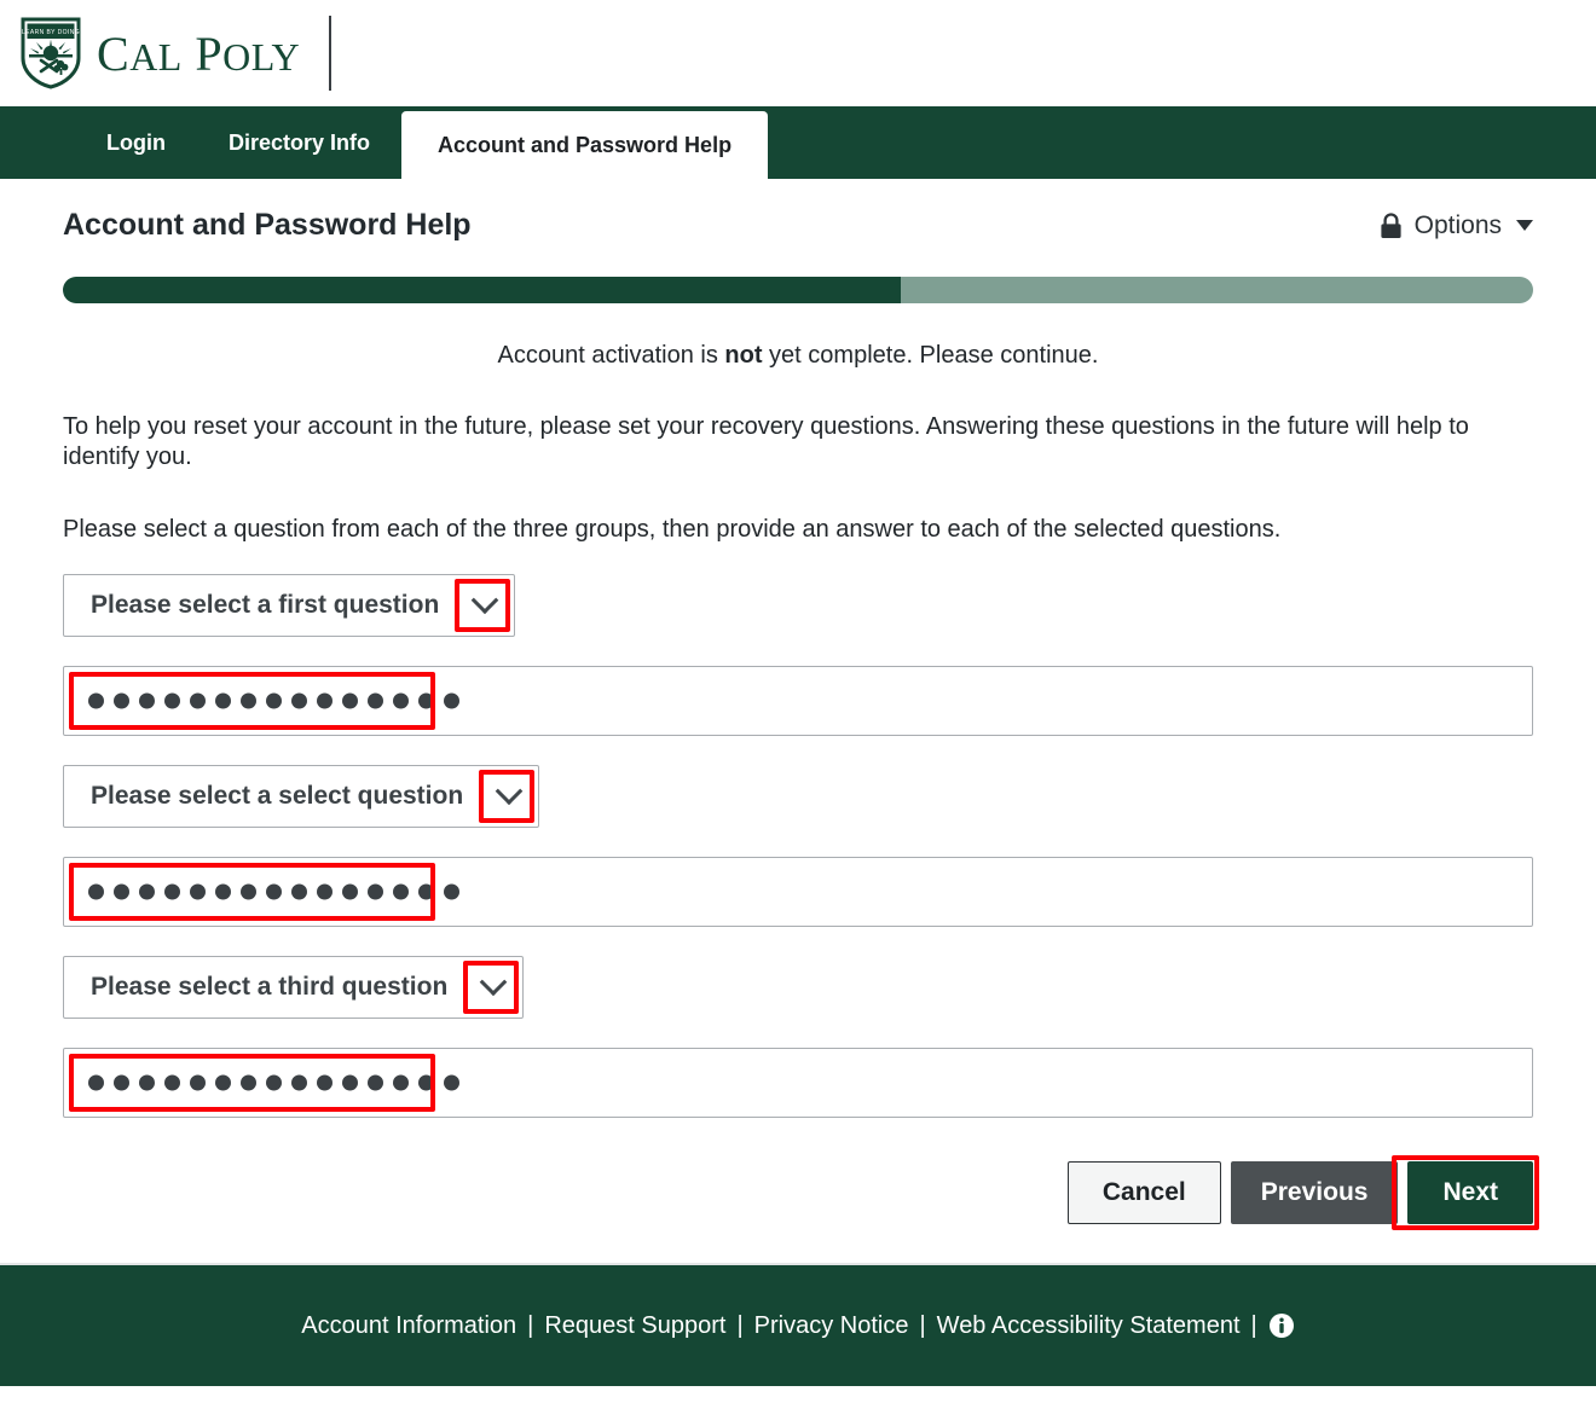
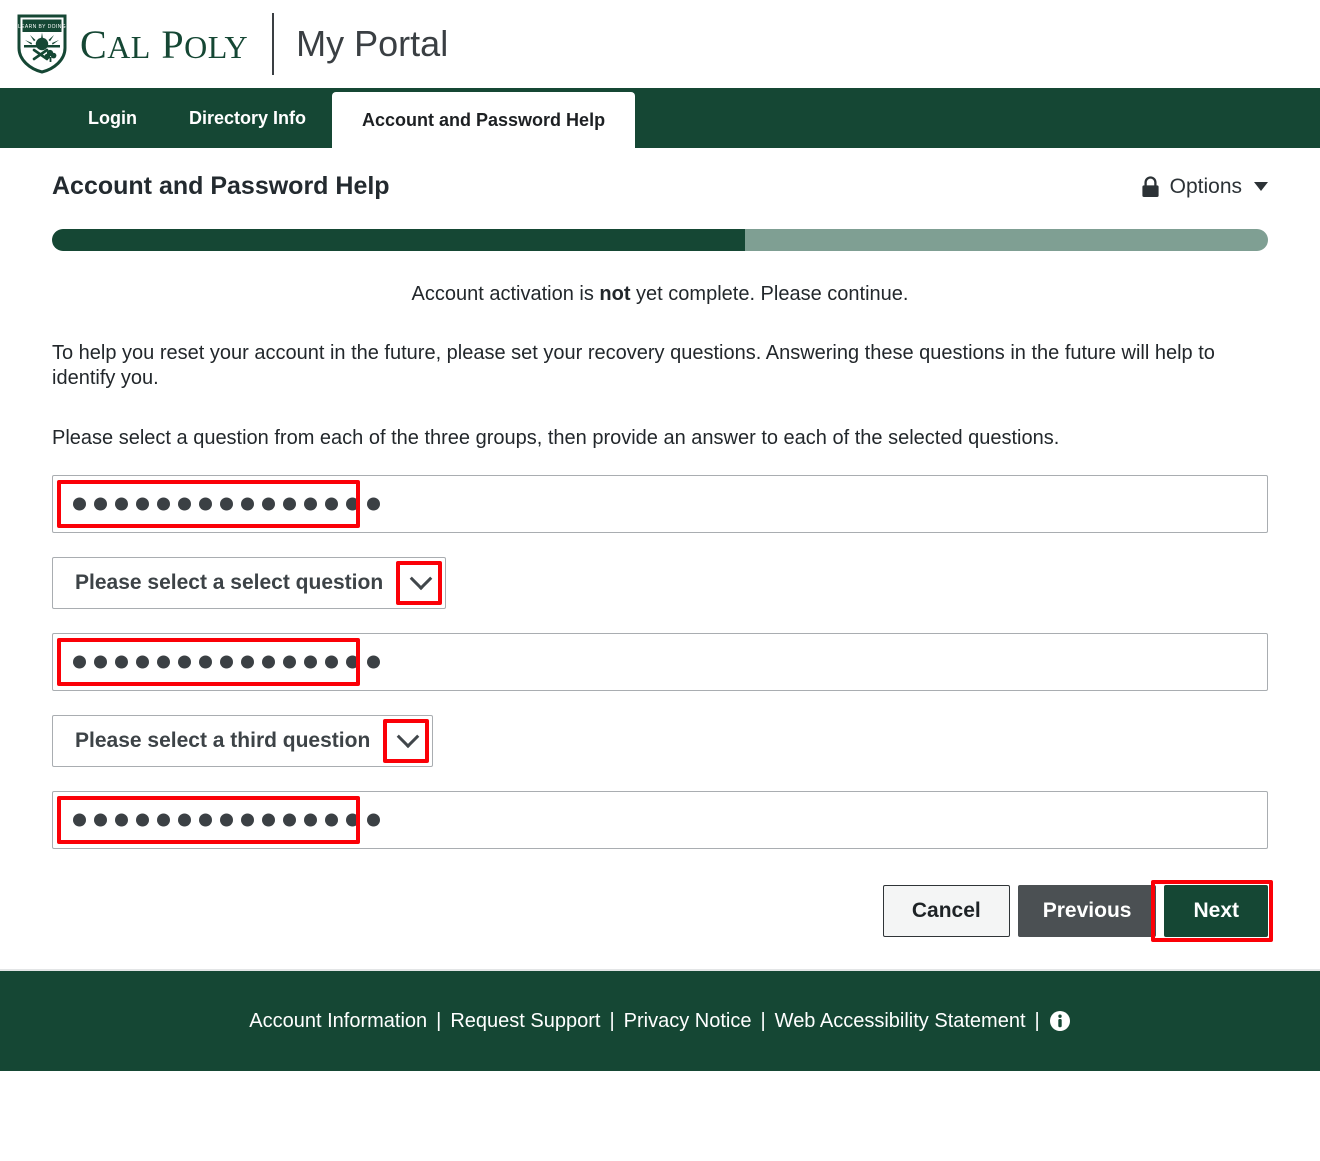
  CAL POLY
+ My Portal
  Login
  Directory Info
  Account and Password Help
  Account and Password Help
  Options
  Account activation is not yet complete. Please continue.
  To help you reset your account in the future, please set your recovery questions. Answering these questions in the future will help to identify you.
  Please select a question from each of the three groups, then provide an answer to each of the selected questions.
- Please select a first question
  Please select a select question
  Please select a third question
  Cancel
  Previous
  Next
  Account Information
  |
  Request Support
  |
  Privacy Notice
  |
  Web Accessibility Statement
  |
